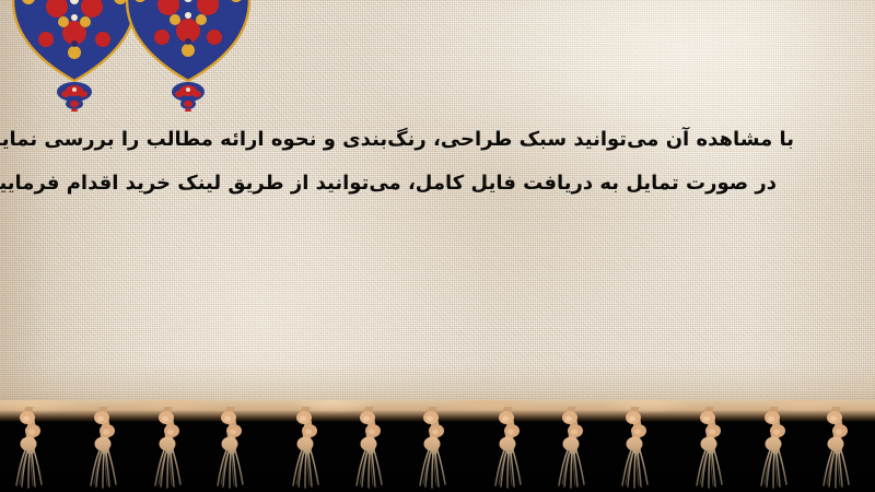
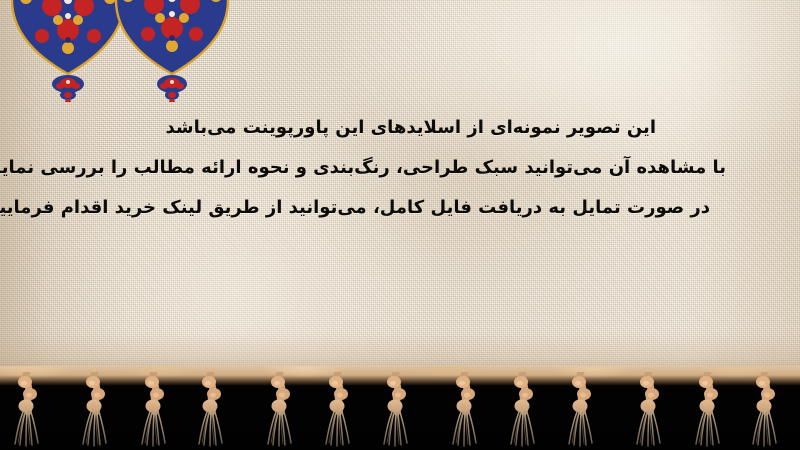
+ این تصویر نمونه‌ای از اسلایدهای این پاورپوینت می‌باشد
  با مشاهده آن می‌توانید سبک طراحی، رنگ‌بندی و نحوه ارائه مطالب را بررسی نمای
  در صورت تمایل به دریافت فایل کامل، می‌توانید از طریق لینک خرید اقدام فرمایی
